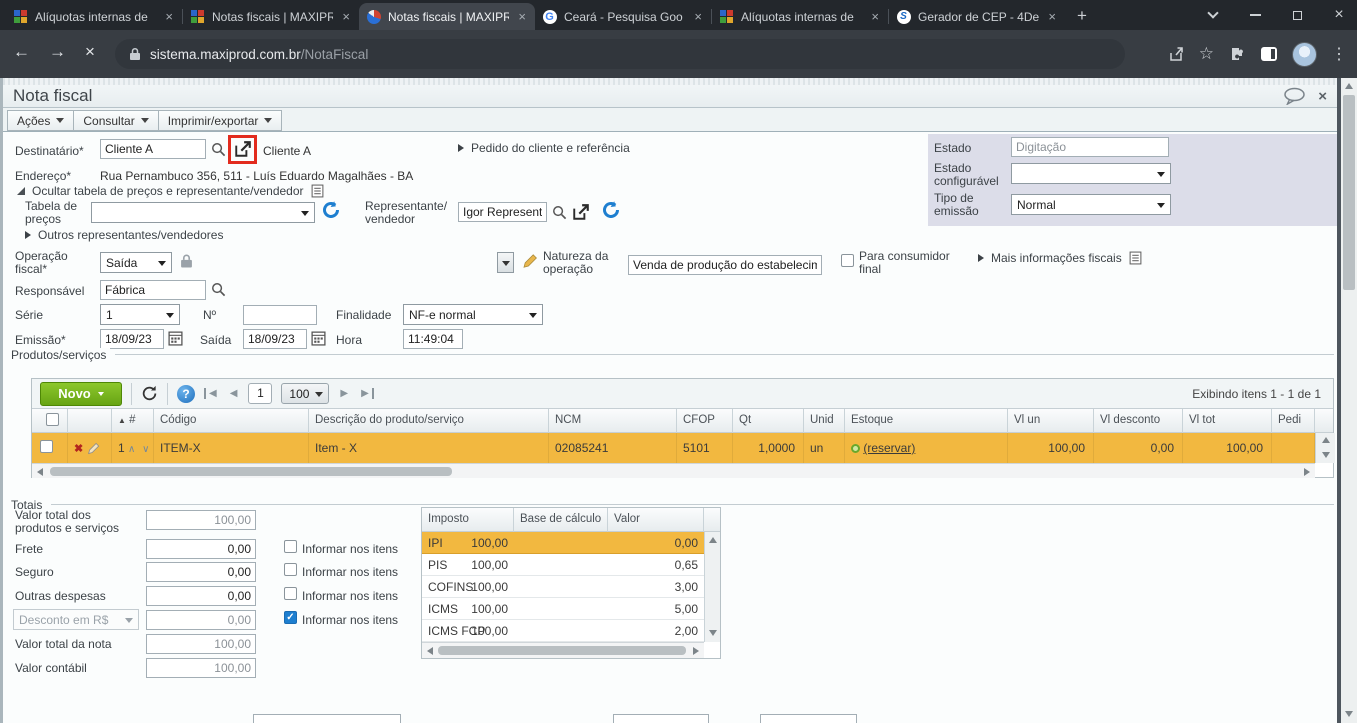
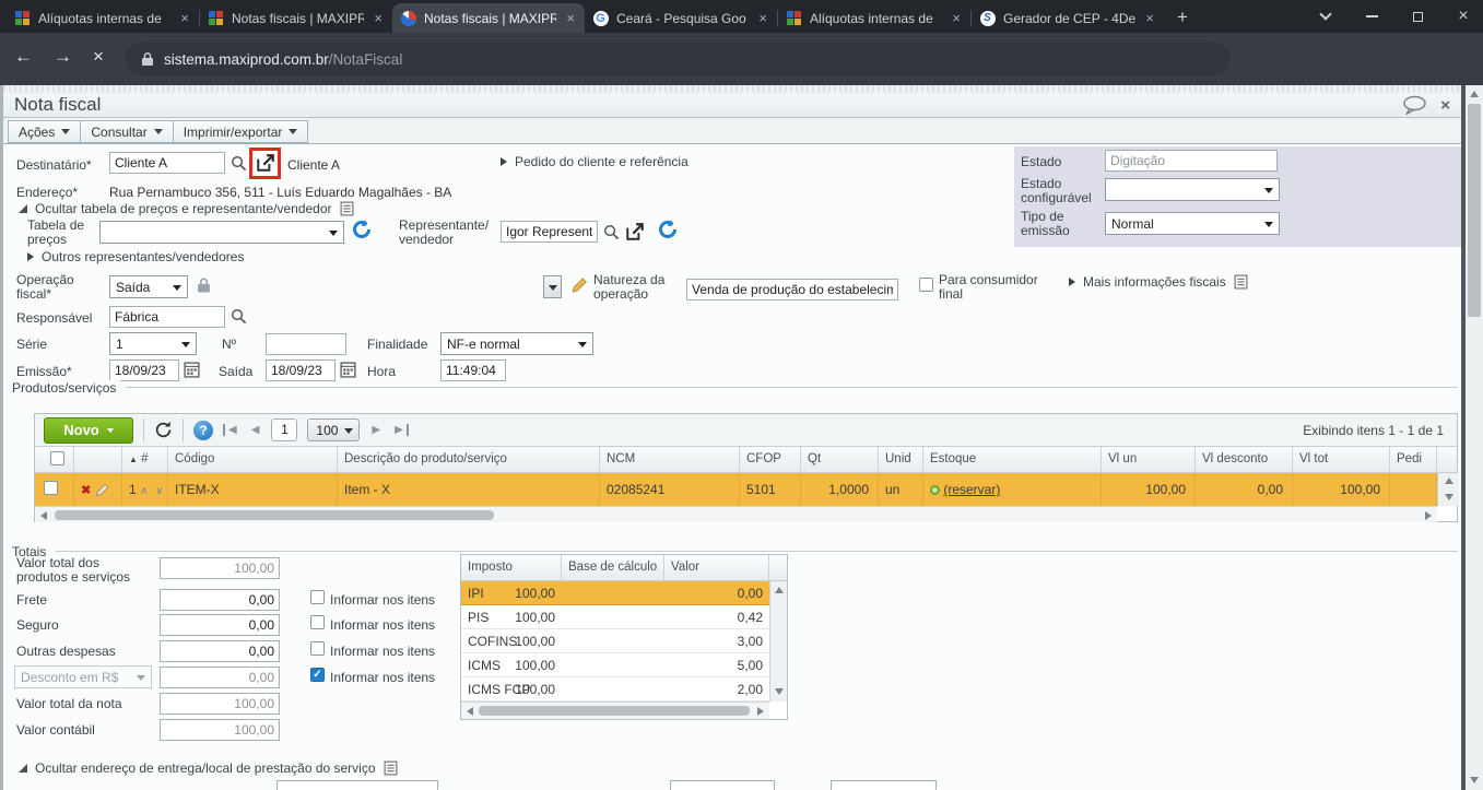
  Alíquotas internas de
  ×
  Notas fiscais | MAXIPR
  ×
  Notas fiscais | MAXIPR
  ×
  G
  Ceará - Pesquisa Goo
  ×
  Alíquotas internas de
  ×
  S
  Gerador de CEP - 4De
  ×
  +
  ×
  ←
  →
  ×
  sistema.maxiprod.com.br/NotaFiscal
- ☆
- ⋮
  Nota fiscal
  ×
  Ações
  Consultar
  Imprimir/exportar
  Destinatário*
  Cliente A
  Cliente A
  Pedido do cliente e referência
  Estado
  Digitação
  Estado configurável
  Tipo de emissão
  Normal
  Endereço*
  Rua Pernambuco 356, 511 - Luís Eduardo Magalhães - BA
  Ocultar tabela de preços e representante/vendedor
  Tabela de preços
  Representante/ vendedor
  Igor Represent
  Outros representantes/vendedores
  Operação fiscal*
  Saída
  Natureza da operação
  Venda de produção do estabelecim
  Para consumidor final
  Mais informações fiscais
  Responsável
  Fábrica
  Série
  1
  Nº
  Finalidade
  NF-e normal
  Emissão*
  18/09/23
  Saída
  18/09/23
  Hora
  11:49:04
  Produtos/serviços
  Novo
  ?
  ◀
  ◀
  1
  100
  ▶
  ▶
  Exibindo itens 1 - 1 de 1
  ▲ #
  Código
  Descrição do produto/serviço
  NCM
  CFOP
  Qt
  Unid
  Estoque
  Vl un
  Vl desconto
  Vl tot
  Pedi
  ✖
  1 ∧ ∨
  ITEM-X
  Item - X
  02085241
  5101
  1,0000
  un
  (reservar)
  100,00
  0,00
  100,00
  Totais
  Valor total dos produtos e serviços
  100,00
  Frete
  0,00
  Informar nos itens
  Seguro
  0,00
  Informar nos itens
  Outras despesas
  0,00
  Informar nos itens
  Desconto em R$
  0,00
  ✓
  Informar nos itens
  Valor total da nota
  100,00
  Valor contábil
  100,00
  Imposto
  Base de cálculo
  Valor
  IPI
  100,00
  0,00
  PIS
  100,00
- 0,65
+ 0,42
  COFINS
  100,00
  3,00
  ICMS
  100,00
  5,00
  ICMS FCP
  100,00
  2,00
+ Ocultar endereço de entrega/local de prestação do serviço
